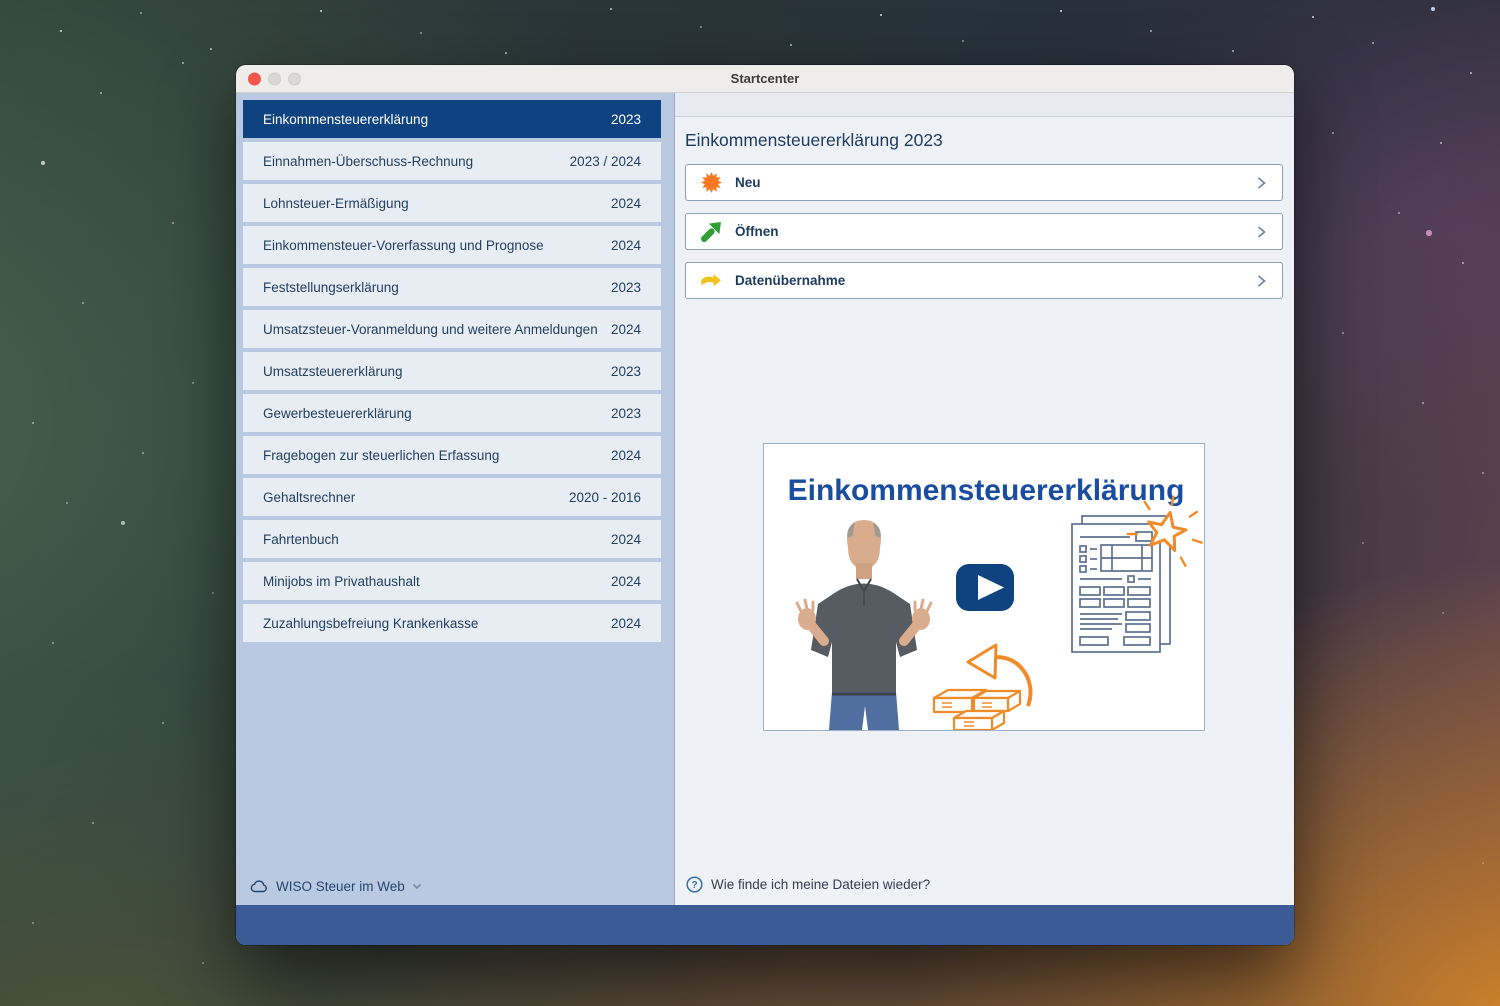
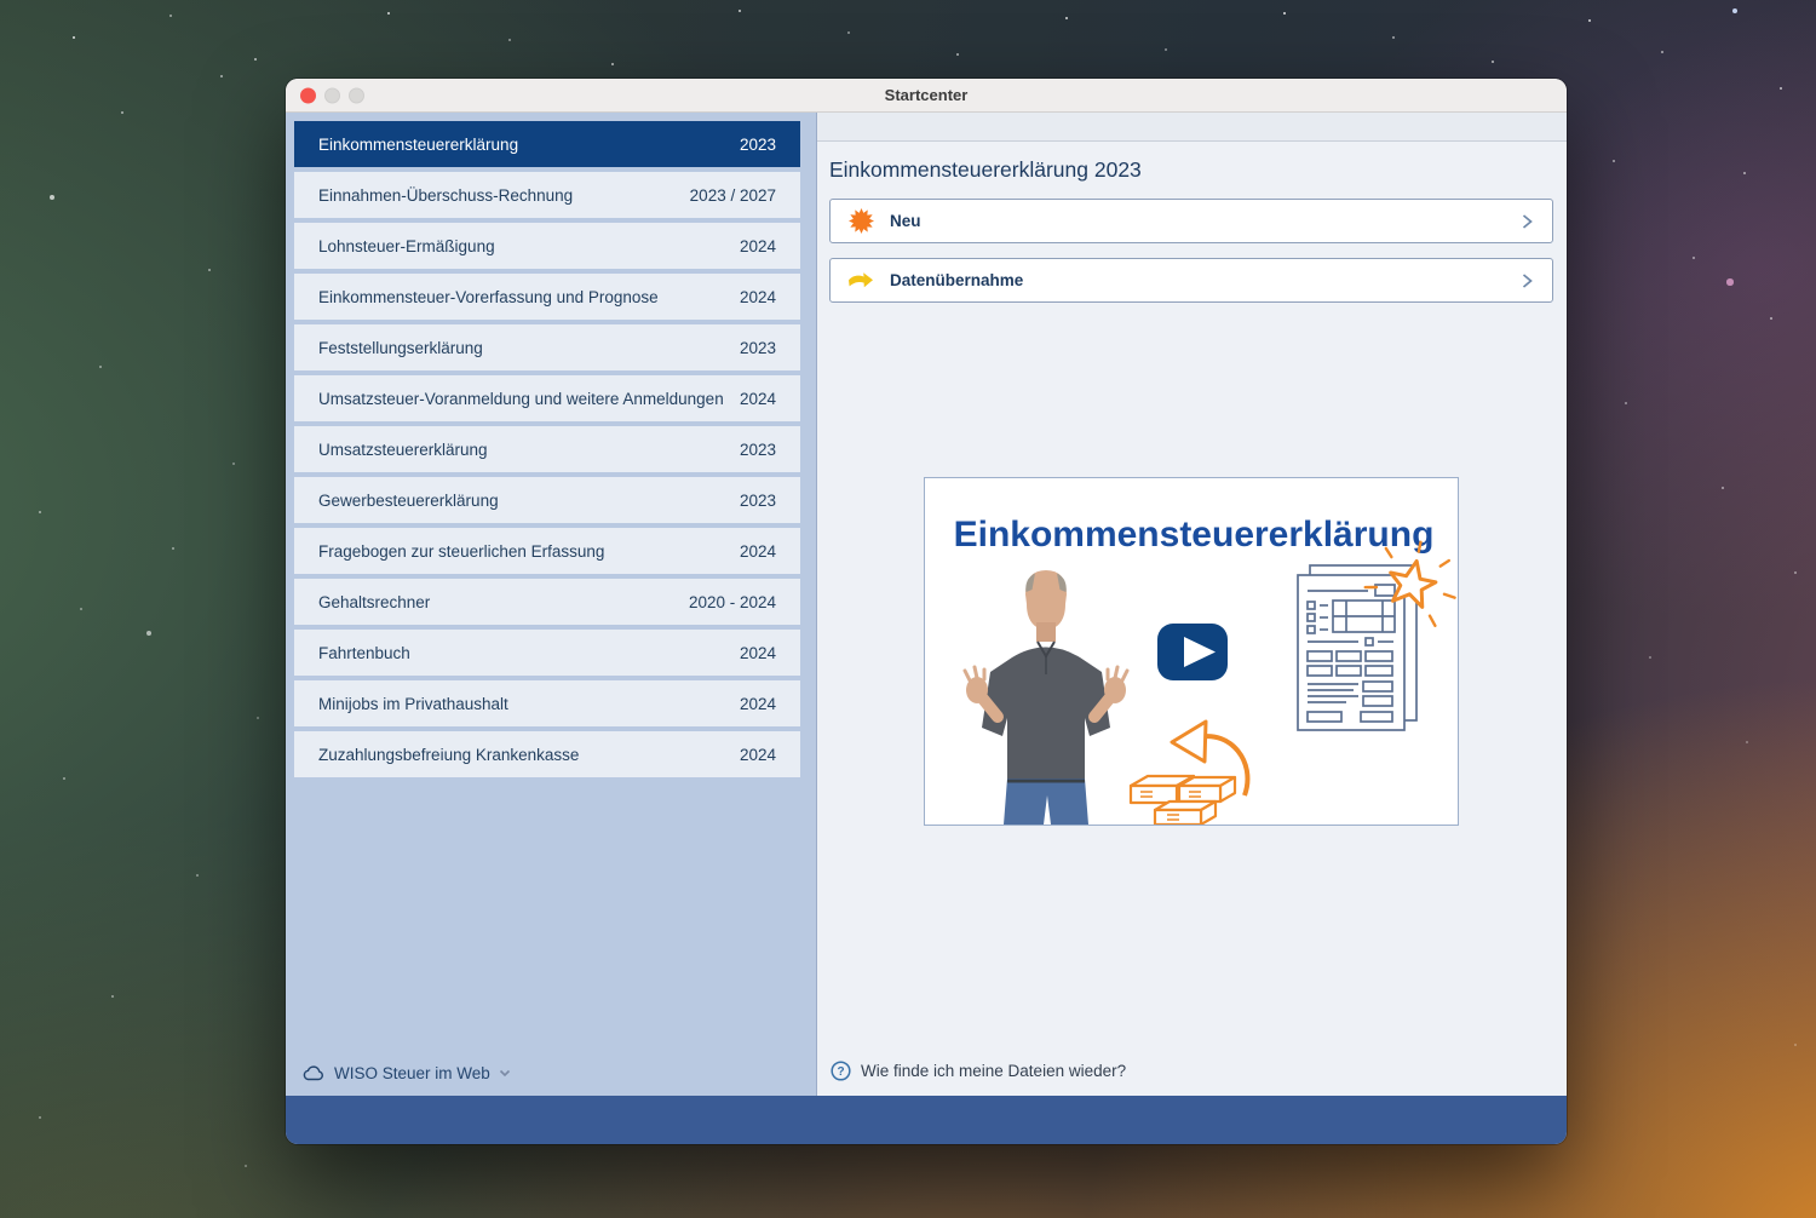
  Startcenter
  Einkommensteuererklärung
  2023
  Einnahmen-Überschuss-Rechnung
- 2023 / 2024
+ 2023 / 2027
  Lohnsteuer-Ermäßigung
  2024
  Einkommensteuer-Vorerfassung und Prognose
  2024
  Feststellungserklärung
  2023
  Umsatzsteuer-Voranmeldung und weitere Anmeldungen
  2024
  Umsatzsteuererklärung
  2023
  Gewerbesteuererklärung
  2023
  Fragebogen zur steuerlichen Erfassung
  2024
  Gehaltsrechner
- 2020 - 2016
+ 2020 - 2024
  Fahrtenbuch
  2024
  Minijobs im Privathaushalt
  2024
  Zuzahlungsbefreiung Krankenkasse
  2024
  WISO Steuer im Web
  Einkommensteuererklärung 2023
  Neu
- Öffnen
  Datenübernahme
  Einkommensteuererklärung
  ?
  Wie finde ich meine Dateien wieder?
